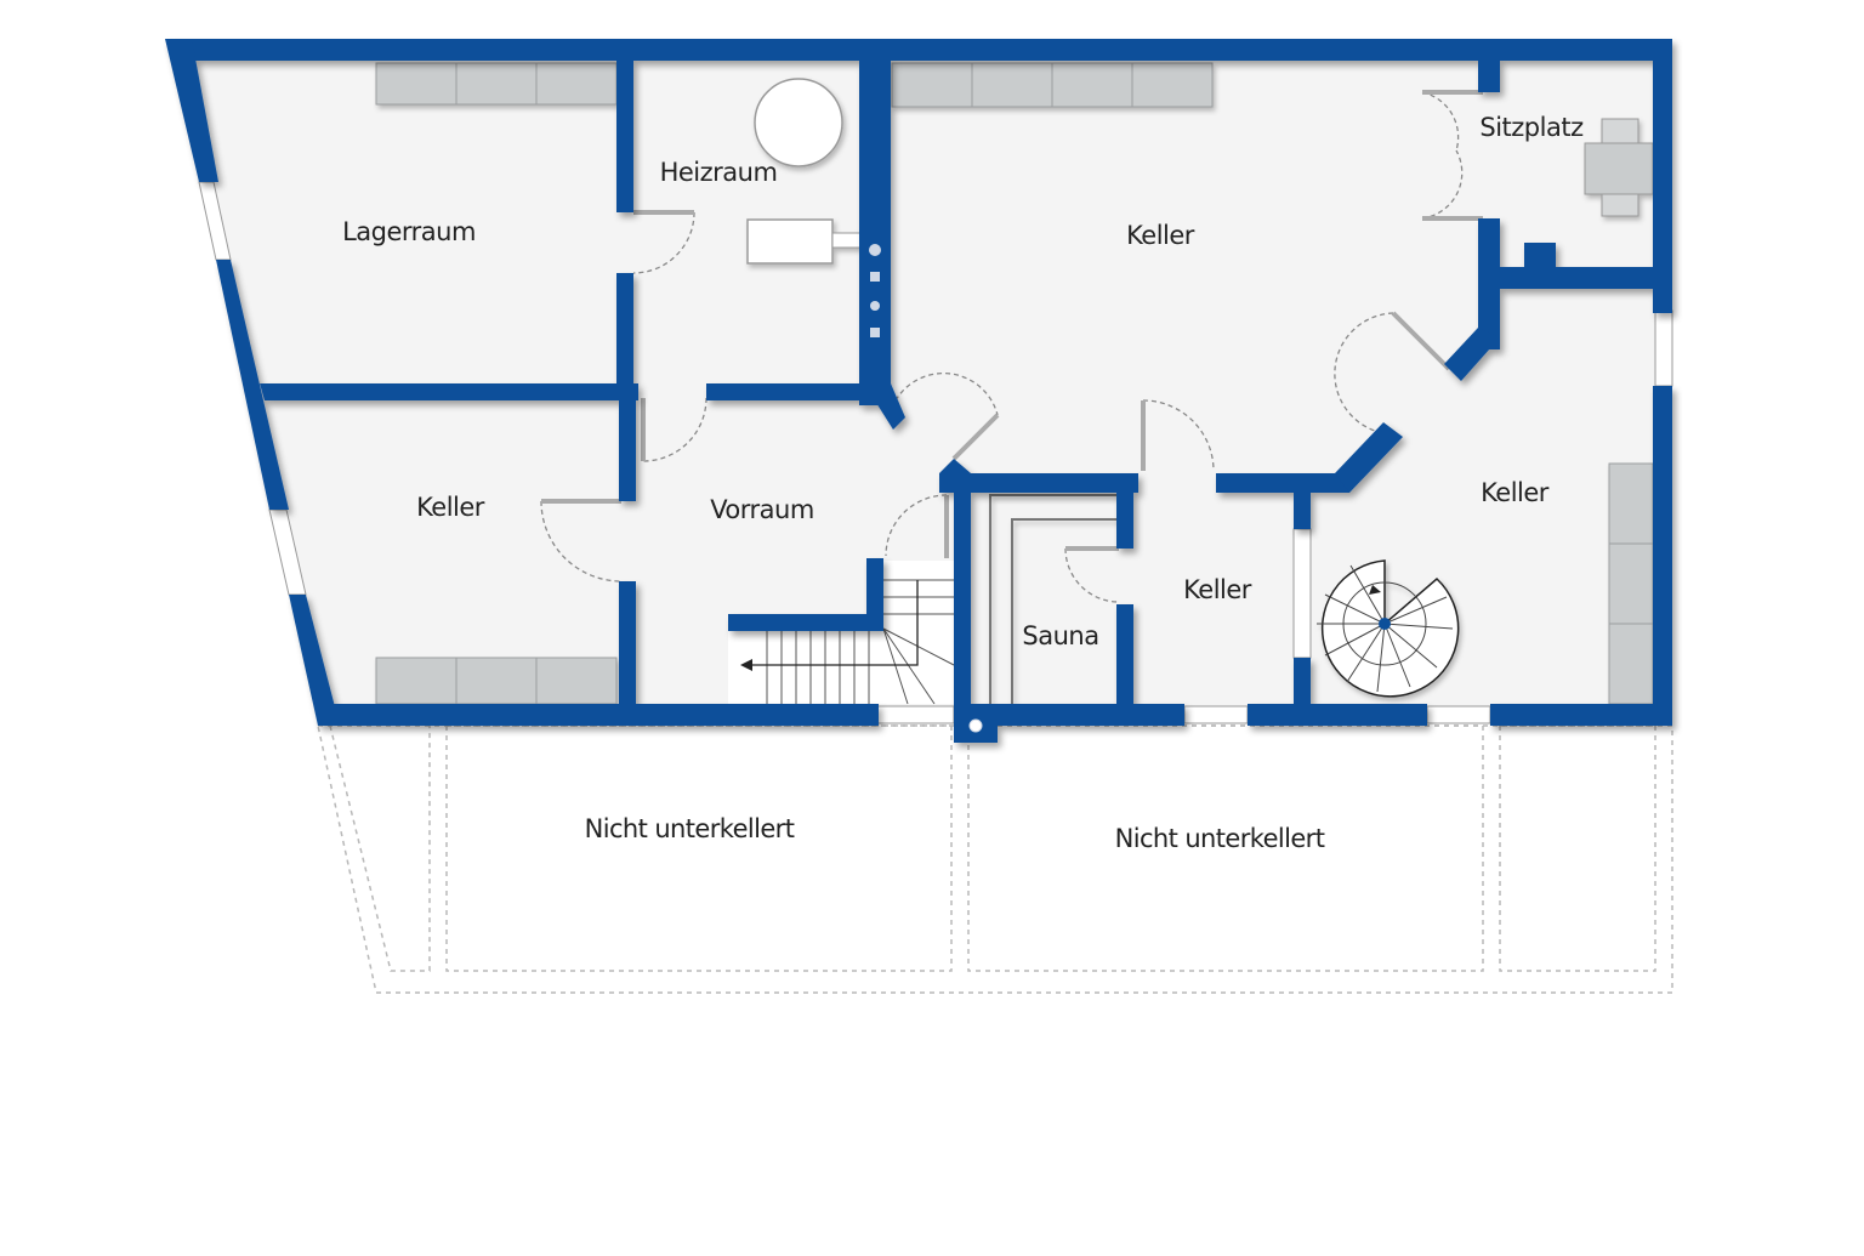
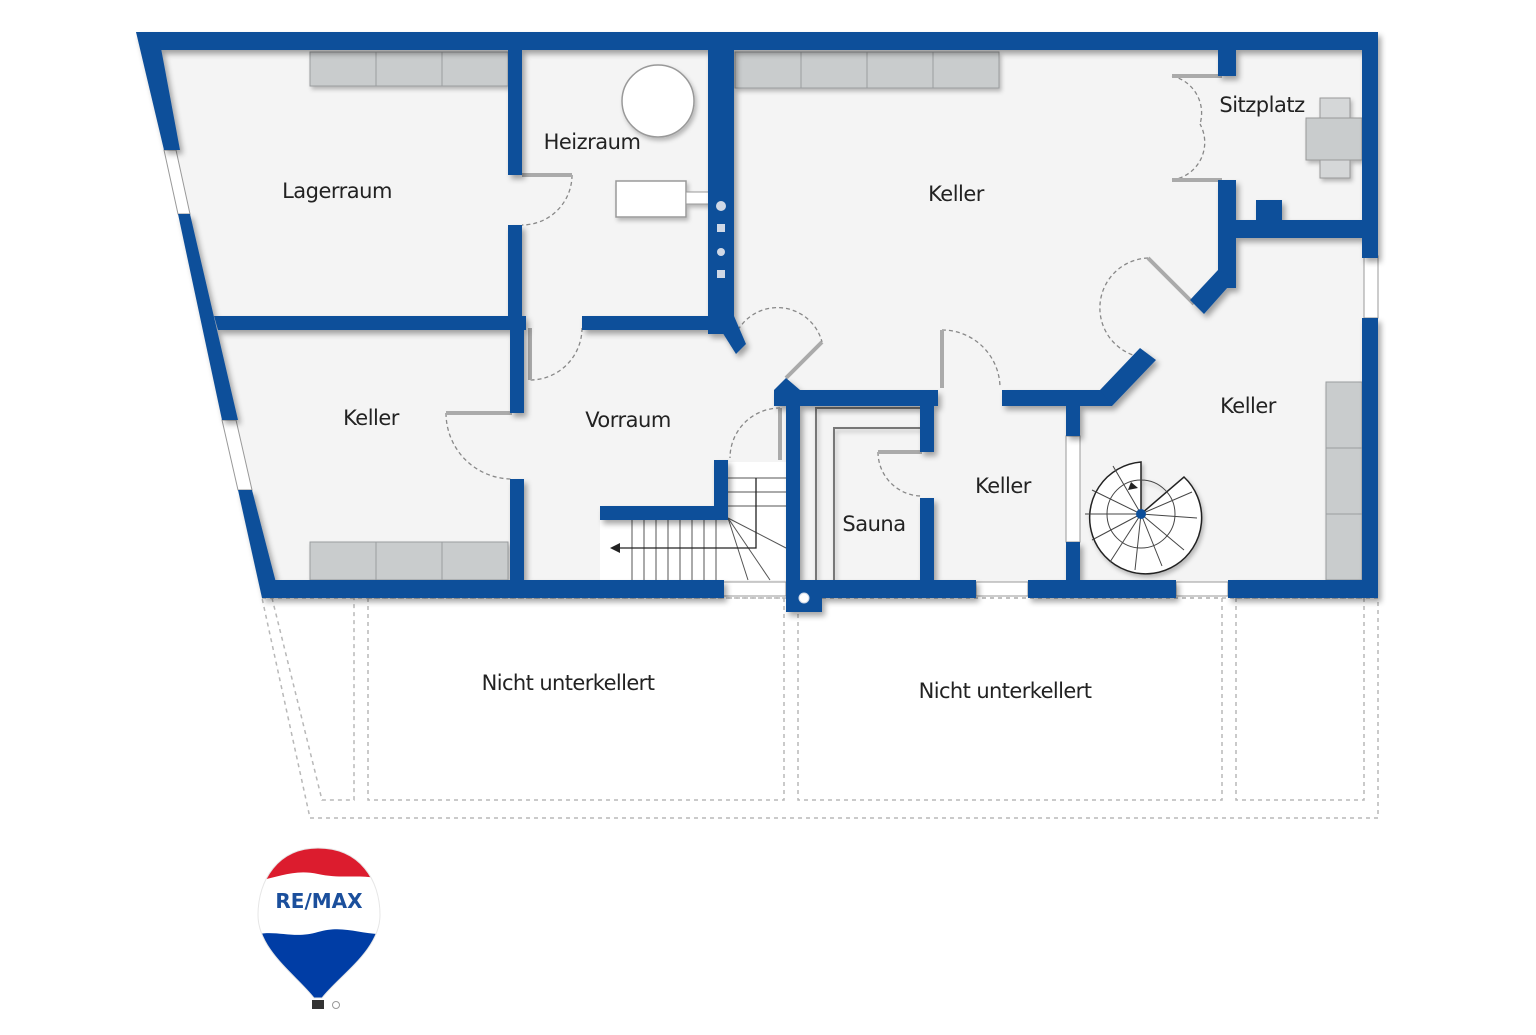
  Lagerraum
  Heizraum
  Keller
  Sitzplatz
  Keller
  Vorraum
  Sauna
  Keller
  Keller
  Nicht unterkellert
  Nicht unterkellert
+ RE/MAX
